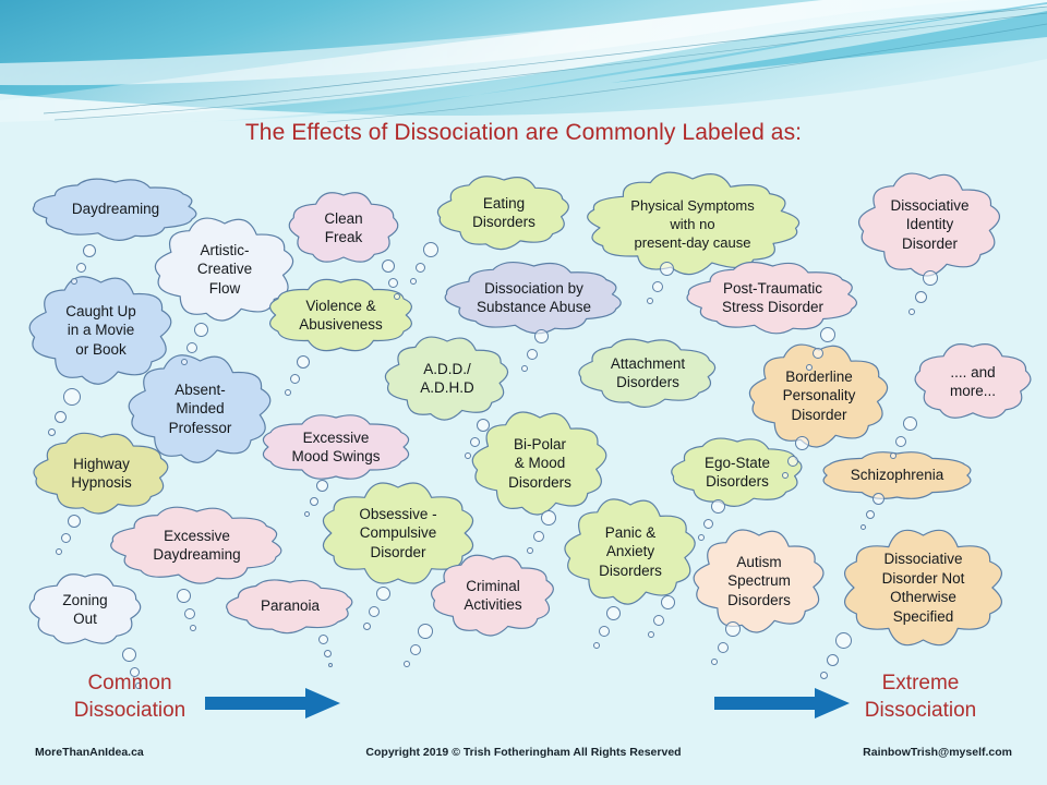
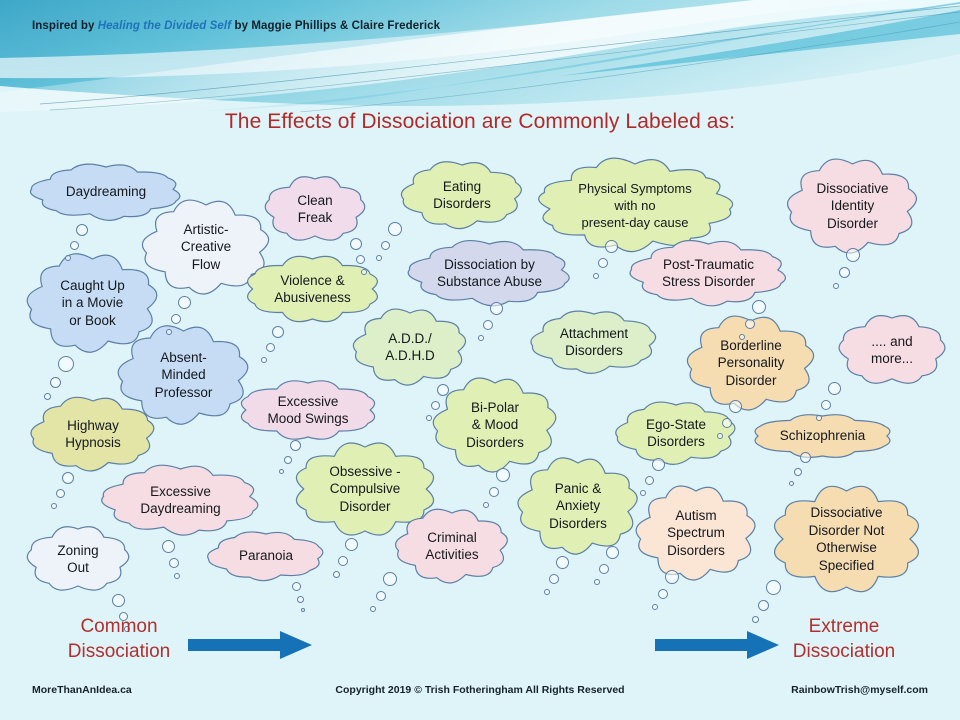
+ Inspired by Healing the Divided Self by Maggie Phillips & Claire Frederick
  The Effects of Dissociation are Commonly Labeled as:
  Daydreaming
  Artistic-
  Creative
  Flow
  Caught Up
  in a Movie
  or Book
  Absent-
  Minded
  Professor
  Highway
  Hypnosis
  Excessive
  Daydreaming
  Zoning
  Out
  Paranoia
  Clean
  Freak
  Violence &
  Abusiveness
  Excessive
  Mood Swings
  Obsessive -
  Compulsive
  Disorder
  Criminal
  Activities
  Eating
  Disorders
  A.D.D./
  A.D.H.D
  Dissociation by
  Substance Abuse
  Bi-Polar
  & Mood
  Disorders
  Panic &
  Anxiety
  Disorders
  Attachment
  Disorders
  Physical Symptoms
  with no
  present-day cause
  Post-Traumatic
  Stress Disorder
  Borderline
  Personality
  Disorder
  Ego-State
  Disorders
  Autism
  Spectrum
  Disorders
  Dissociative
  Identity
  Disorder
  .... and
  more...
  Schizophrenia
  Dissociative
  Disorder Not
  Otherwise
  Specified
  Common
  Dissociation
  Extreme
  Dissociation
  MoreThanAnIdea.ca
  Copyright 2019 © Trish Fotheringham All Rights Reserved
  RainbowTrish@myself.com
